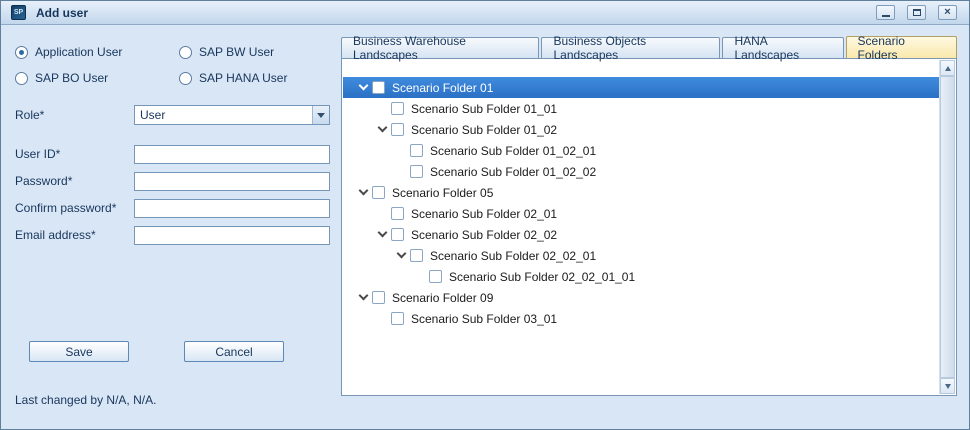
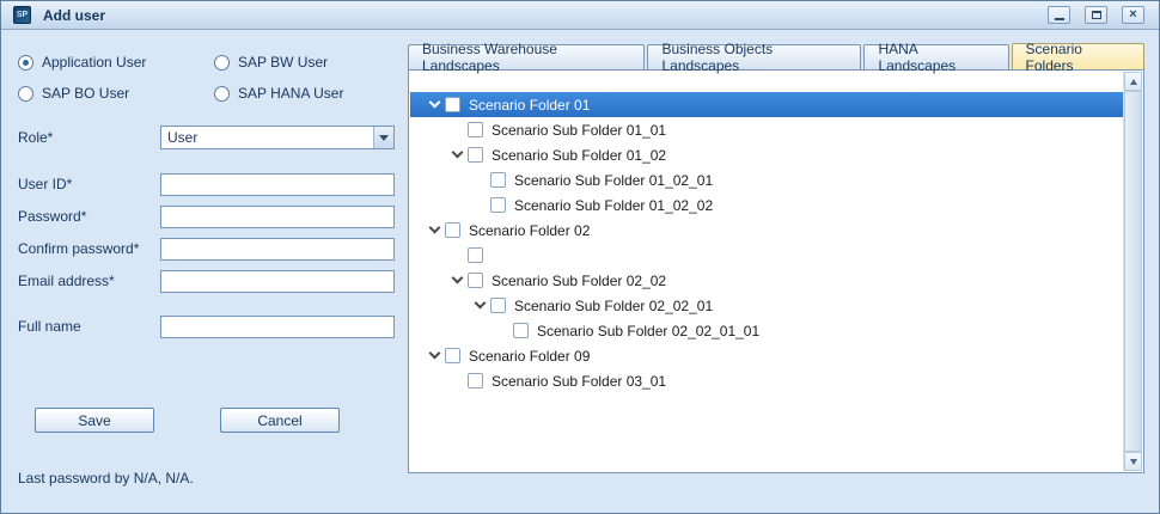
  Add user
  ×
  Application User
  SAP BW User
  SAP BO User
  SAP HANA User
  Role*
  User
  User ID*
  Password*
  Confirm password*
  Email address*
+ Full name
  Save
  Cancel
- Last changed by N/A, N/A.
+ Last password by N/A, N/A.
  Business Warehouse Landscapes
  Business Objects Landscapes
  HANA Landscapes
  Scenario Folders
  Scenario Folder 01
  Scenario Sub Folder 01_01
  Scenario Sub Folder 01_02
  Scenario Sub Folder 01_02_01
  Scenario Sub Folder 01_02_02
- Scenario Folder 05
+ Scenario Folder 02
- Scenario Sub Folder 02_01
  Scenario Sub Folder 02_02
  Scenario Sub Folder 02_02_01
  Scenario Sub Folder 02_02_01_01
  Scenario Folder 09
  Scenario Sub Folder 03_01
